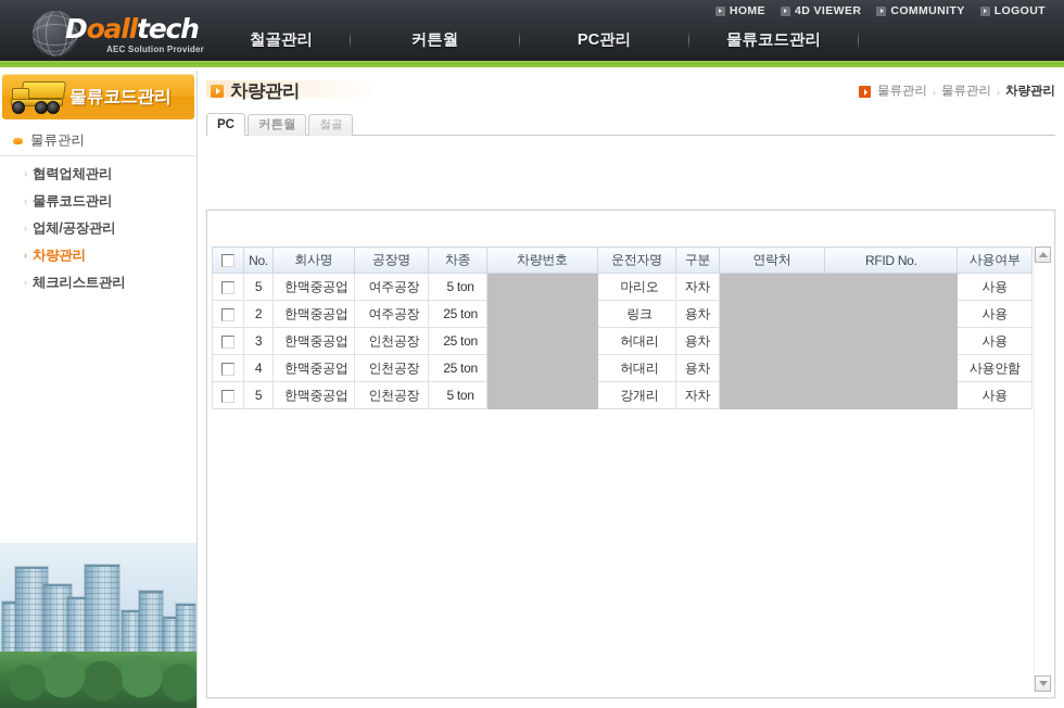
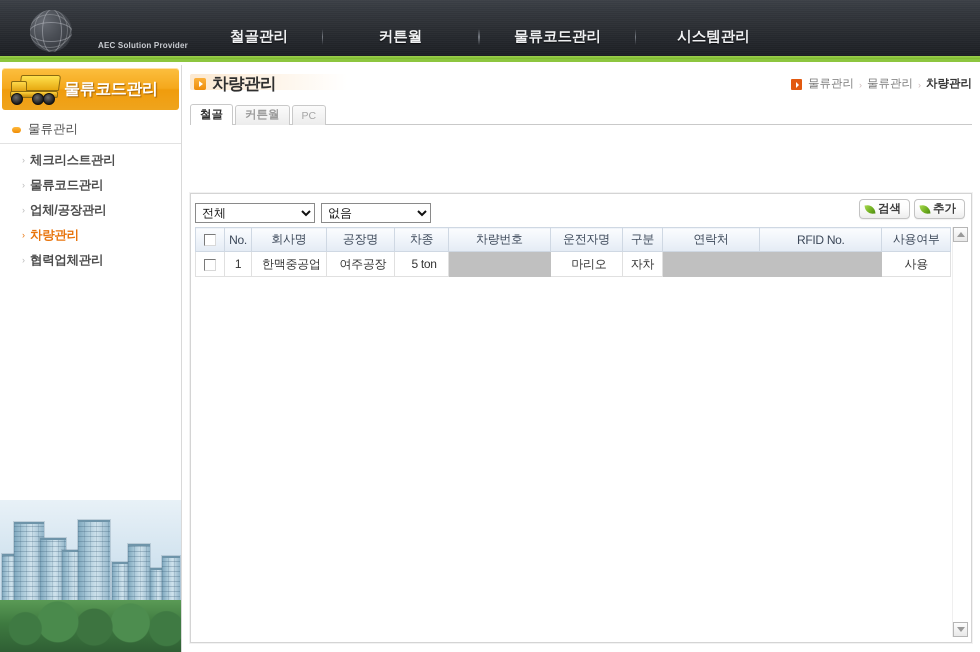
- HOME
- 4D VIEWER
- COMMUNITY
- LOGOUT
- Doalltech
  AEC Solution Provider
  철골관리
  커튼월
- PC관리
  물류코드관리
+ 시스템관리
  물류코드관리
  물류관리
  ›
- 협력업체관리
+ 체크리스트관리
  ›
  물류코드관리
  ›
  업체/공장관리
  ›
  차량관리
  ›
- 체크리스트관리
+ 협력업체관리
  차량관리
  물류관리
  ›
  물류관리
  ›
  차량관리
- PC
+ 철골
  커튼월
- 철골
+ PC
+ 전체
+ 없음
+ 검색
+ 추가
  	No.	회사명	공장명	차종	차량번호	운전자명	구분	연락처	RFID No.	사용여부
- 	5	한맥중공업	여주공장	5 ton		마리오	자차			사용
+ 	1	한맥중공업	여주공장	5 ton		마리오	자차			사용
- 	2	한맥중공업	여주공장	25 ton		링크	용차			사용
- 	3	한맥중공업	인천공장	25 ton		허대리	용차			사용
- 	4	한맥중공업	인천공장	25 ton		허대리	용차			사용안함
- 	5	한맥중공업	인천공장	5 ton		강개리	자차			사용
